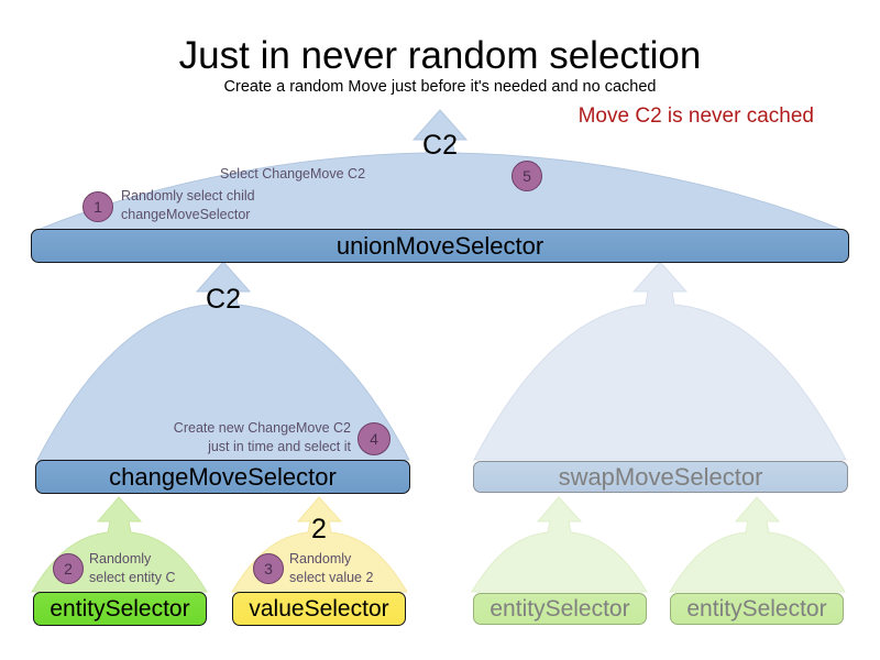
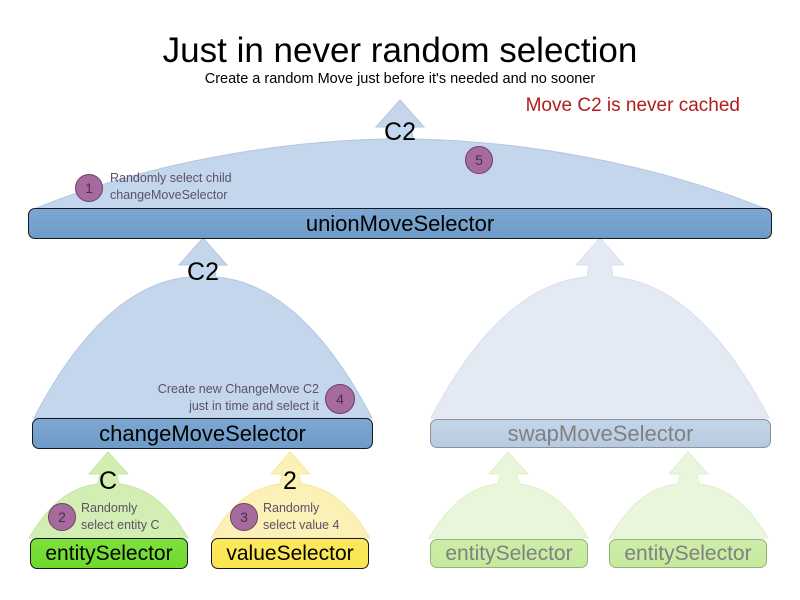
  Just in never random selection
- Create a random Move just before it's needed and no cached
+ Create a random Move just before it's needed and no sooner
  Move C2 is never cached
  C2
  C2
+ C
  2
- Select ChangeMove C2
  5
  1
  Randomly select child
  changeMoveSelector
  Create new ChangeMove C2
  just in time and select it
  4
  2
  Randomly
  select entity C
  3
  Randomly
- select value 2
+ select value 4
  unionMoveSelector
  changeMoveSelector
  swapMoveSelector
  entitySelector
  valueSelector
  entitySelector
  entitySelector
